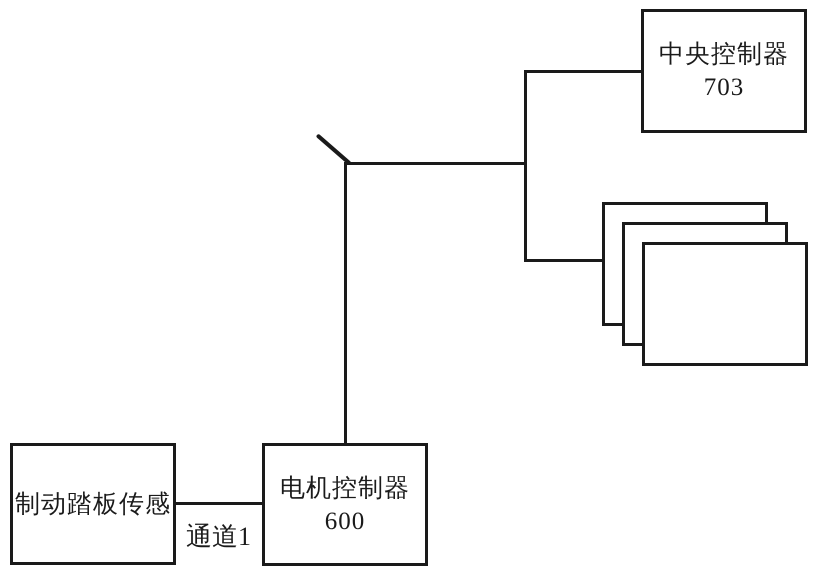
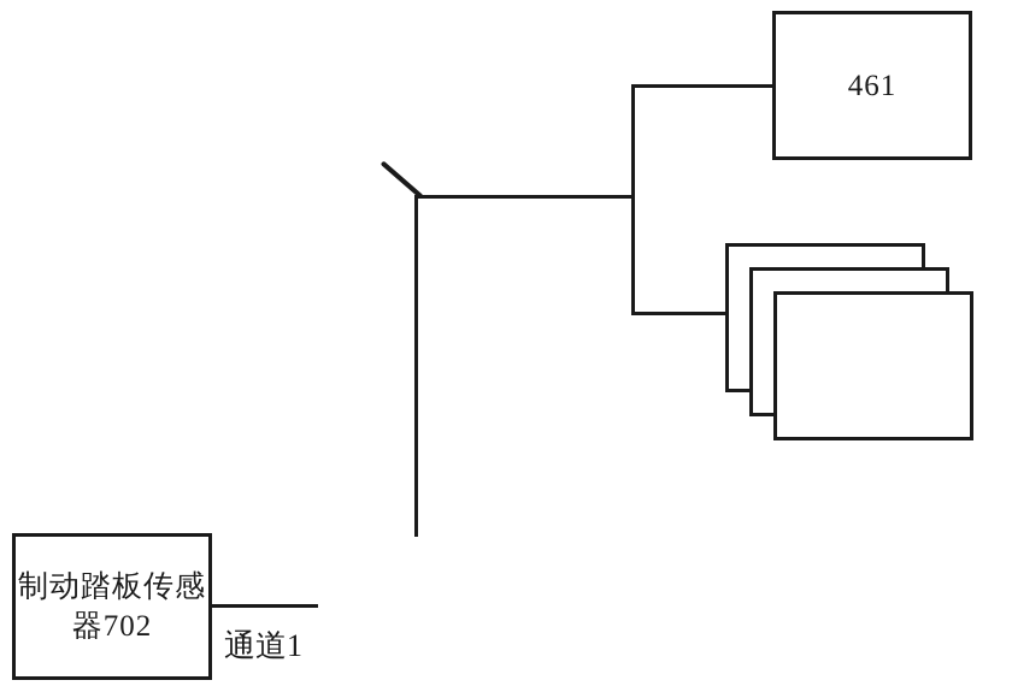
  通道1
- 中央控制器
- 703
+ 461
- 电机控制器
- 600
  制动踏板传感
+ 器702
